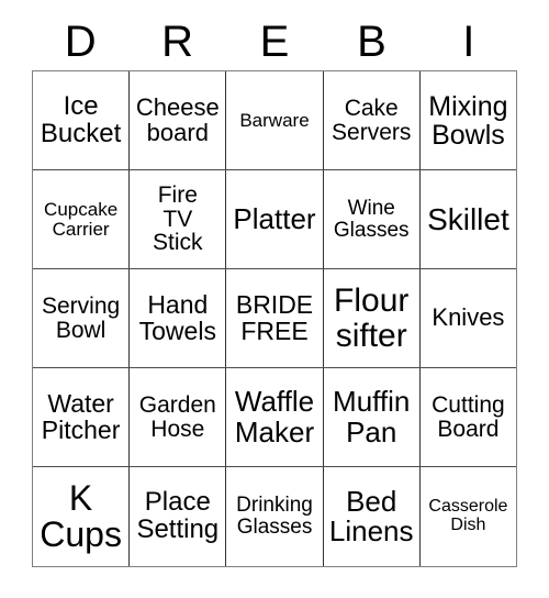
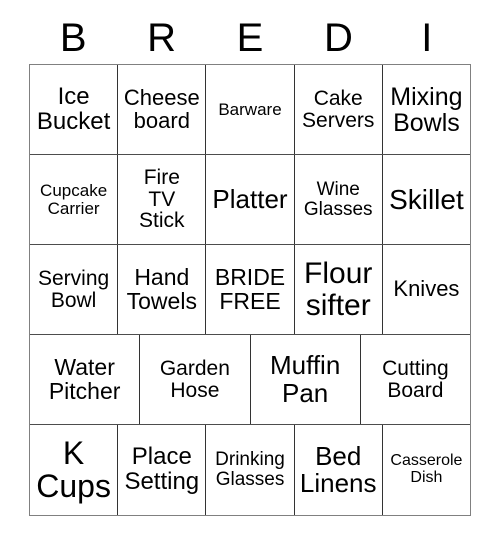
- D
+ B
  R
  E
- B
+ D
  I
  Ice
  Bucket
  Cheese
  board
  Barware
  Cake
  Servers
  Mixing
  Bowls
  Cupcake
  Carrier
  Fire
  TV
  Stick
  Platter
  Wine
  Glasses
  Skillet
  Serving
  Bowl
  Hand
  Towels
  BRIDE
  FREE
  Flour
  sifter
  Knives
  Water
  Pitcher
  Garden
  Hose
- Waffle
- Maker
  Muffin
  Pan
  Cutting
  Board
  K
  Cups
  Place
  Setting
  Drinking
  Glasses
  Bed
  Linens
  Casserole
  Dish
